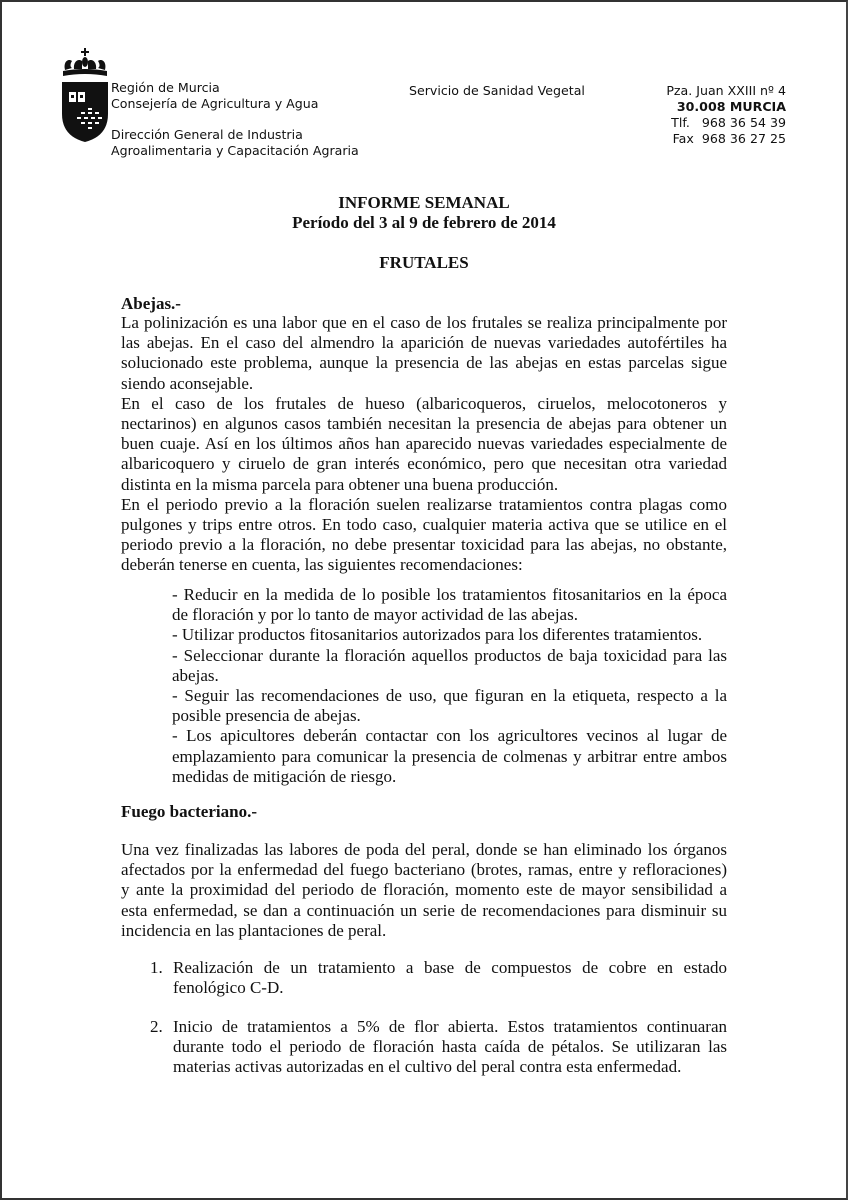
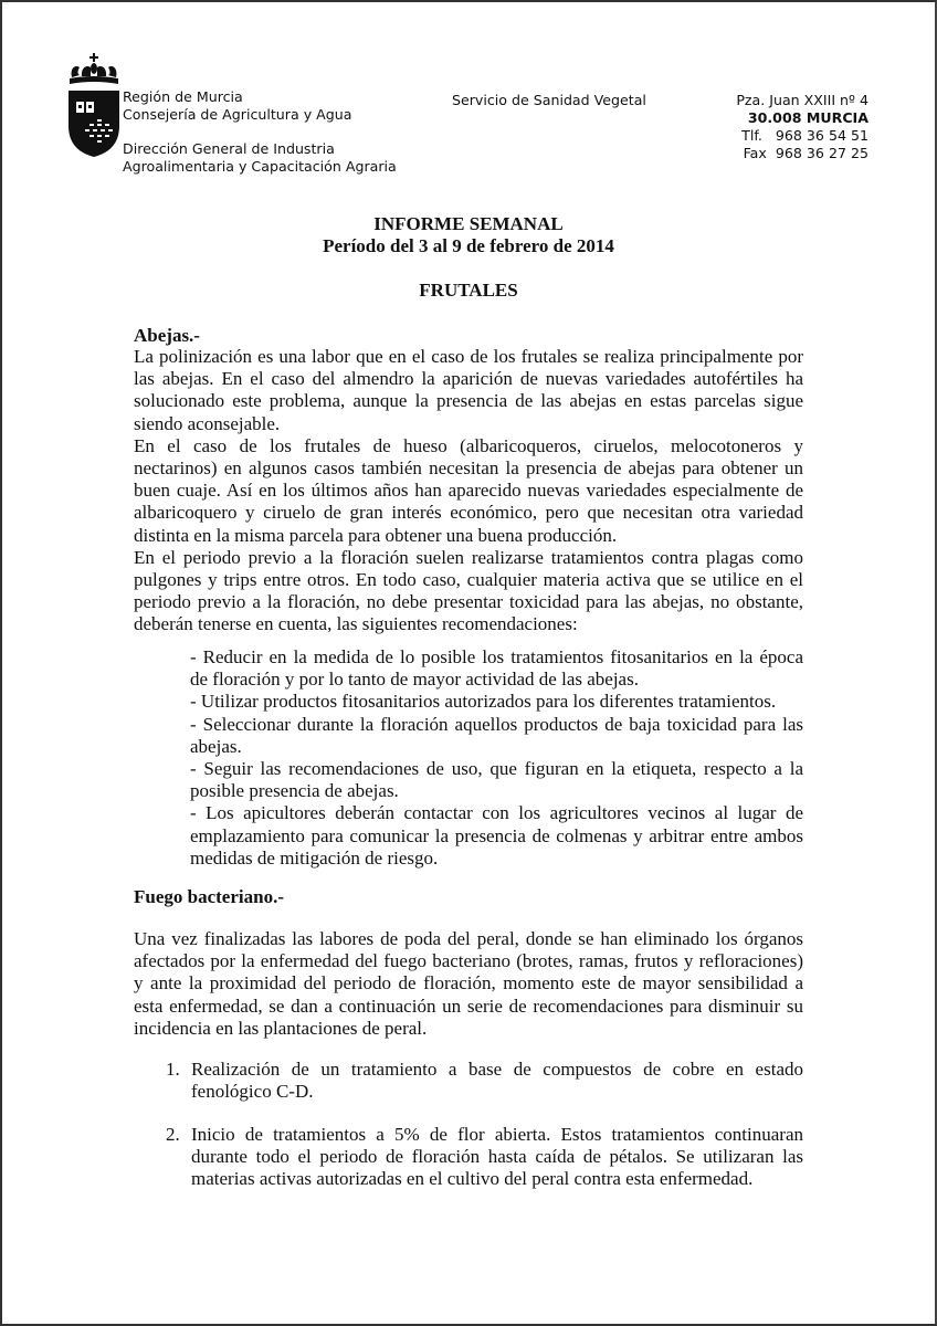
  Región de Murcia
  Consejería de Agricultura y Agua
  Dirección General de Industria
  Agroalimentaria y Capacitación Agraria
  Servicio de Sanidad Vegetal
  Pza. Juan XXIII nº 4
  30.008 MURCIA
- Tlf. 968 36 54 39
+ Tlf. 968 36 54 51
  Fax 968 36 27 25
  INFORME SEMANAL
  Período del 3 al 9 de febrero de 2014
  FRUTALES
  Abejas.-
  La polinización es una labor que en el caso de los frutales se realiza principalmente por
  las abejas. En el caso del almendro la aparición de nuevas variedades autofértiles ha
  solucionado este problema, aunque la presencia de las abejas en estas parcelas sigue
  siendo aconsejable.
  En el caso de los frutales de hueso (albaricoqueros, ciruelos, melocotoneros y
  nectarinos) en algunos casos también necesitan la presencia de abejas para obtener un
  buen cuaje. Así en los últimos años han aparecido nuevas variedades especialmente de
  albaricoquero y ciruelo de gran interés económico, pero que necesitan otra variedad
  distinta en la misma parcela para obtener una buena producción.
  En el periodo previo a la floración suelen realizarse tratamientos contra plagas como
  pulgones y trips entre otros. En todo caso, cualquier materia activa que se utilice en el
  periodo previo a la floración, no debe presentar toxicidad para las abejas, no obstante,
  deberán tenerse en cuenta, las siguientes recomendaciones:
  - Reducir en la medida de lo posible los tratamientos fitosanitarios en la época
  de floración y por lo tanto de mayor actividad de las abejas.
  - Utilizar productos fitosanitarios autorizados para los diferentes tratamientos.
  - Seleccionar durante la floración aquellos productos de baja toxicidad para las
  abejas.
  - Seguir las recomendaciones de uso, que figuran en la etiqueta, respecto a la
  posible presencia de abejas.
  - Los apicultores deberán contactar con los agricultores vecinos al lugar de
  emplazamiento para comunicar la presencia de colmenas y arbitrar entre ambos
  medidas de mitigación de riesgo.
  Fuego bacteriano.-
  Una vez finalizadas las labores de poda del peral, donde se han eliminado los órganos
- afectados por la enfermedad del fuego bacteriano (brotes, ramas, entre y refloraciones)
+ afectados por la enfermedad del fuego bacteriano (brotes, ramas, frutos y refloraciones)
  y ante la proximidad del periodo de floración, momento este de mayor sensibilidad a
  esta enfermedad, se dan a continuación un serie de recomendaciones para disminuir su
  incidencia en las plantaciones de peral.
  1.
  Realización de un tratamiento a base de compuestos de cobre en estado
  fenológico C-D.
  2.
  Inicio de tratamientos a 5% de flor abierta. Estos tratamientos continuaran
  durante todo el periodo de floración hasta caída de pétalos. Se utilizaran las
  materias activas autorizadas en el cultivo del peral contra esta enfermedad.
